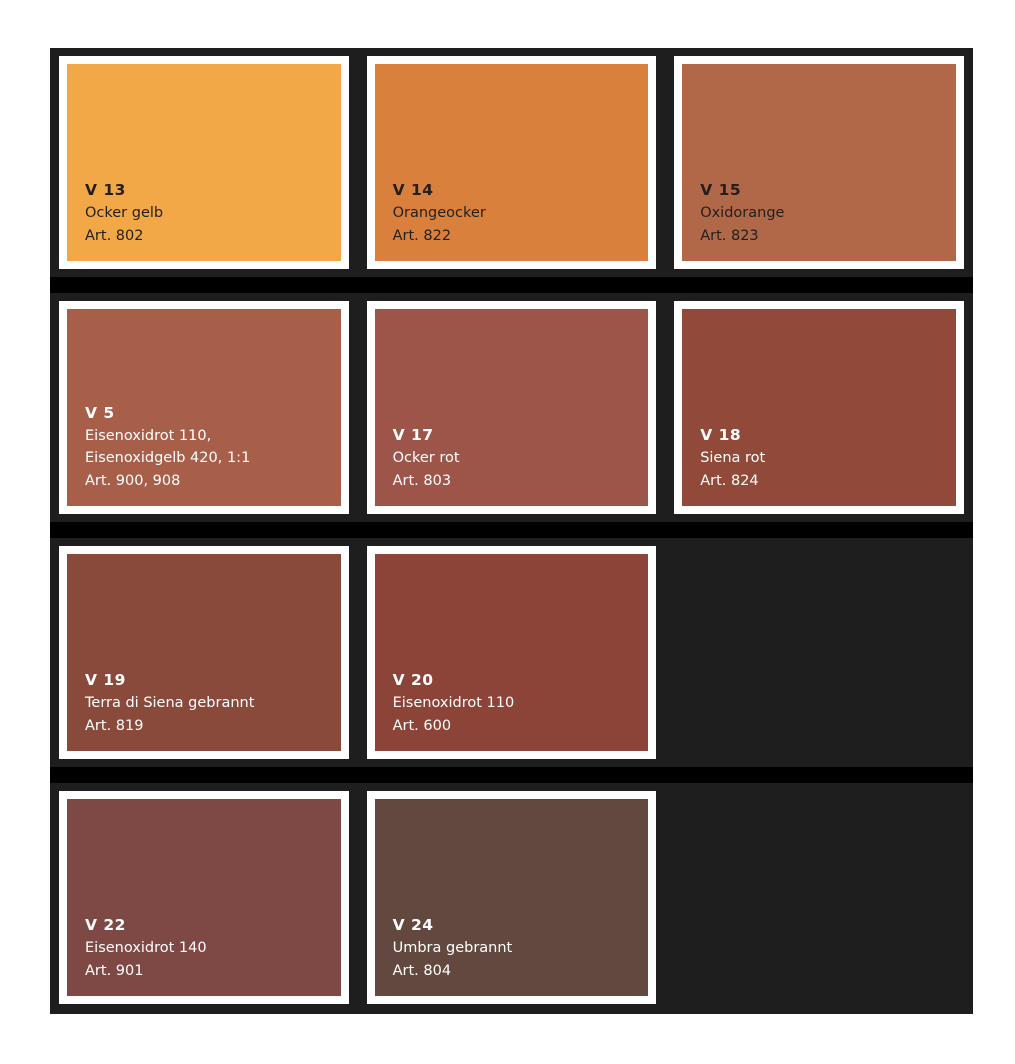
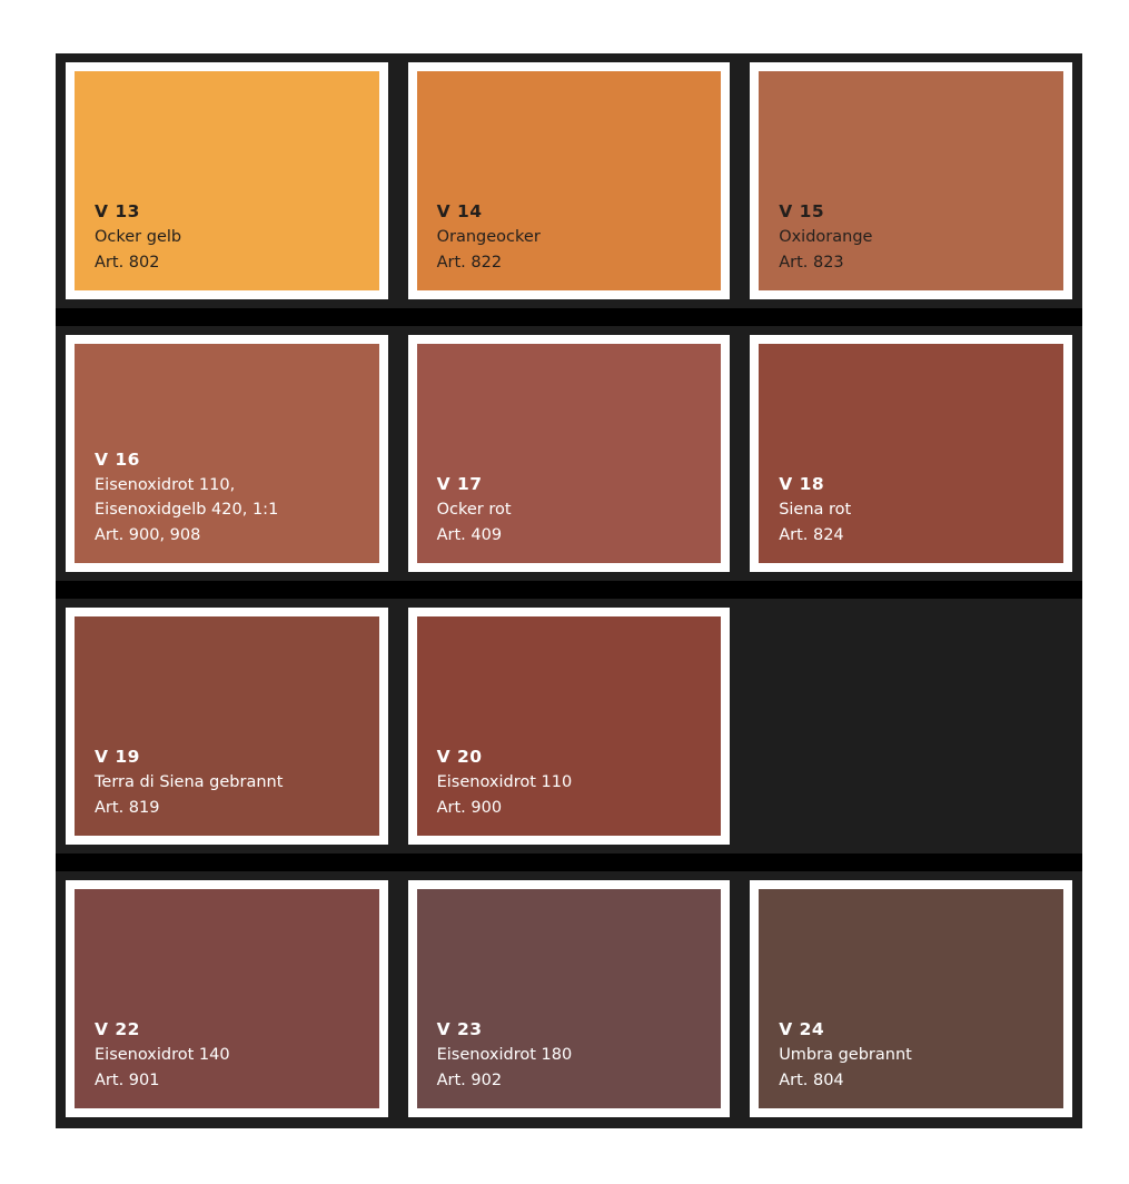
  V 13
  Ocker gelb
  Art. 802
  V 14
  Orangeocker
  Art. 822
  V 15
  Oxidorange
  Art. 823
- V 5
+ V 16
  Eisenoxidrot 110,
  Eisenoxidgelb 420, 1:1
  Art. 900, 908
  V 17
  Ocker rot
- Art. 803
+ Art. 409
  V 18
  Siena rot
  Art. 824
  V 19
  Terra di Siena gebrannt
  Art. 819
  V 20
  Eisenoxidrot 110
- Art. 600
+ Art. 900
  V 22
  Eisenoxidrot 140
  Art. 901
+ V 23
+ Eisenoxidrot 180
+ Art. 902
  V 24
  Umbra gebrannt
  Art. 804
